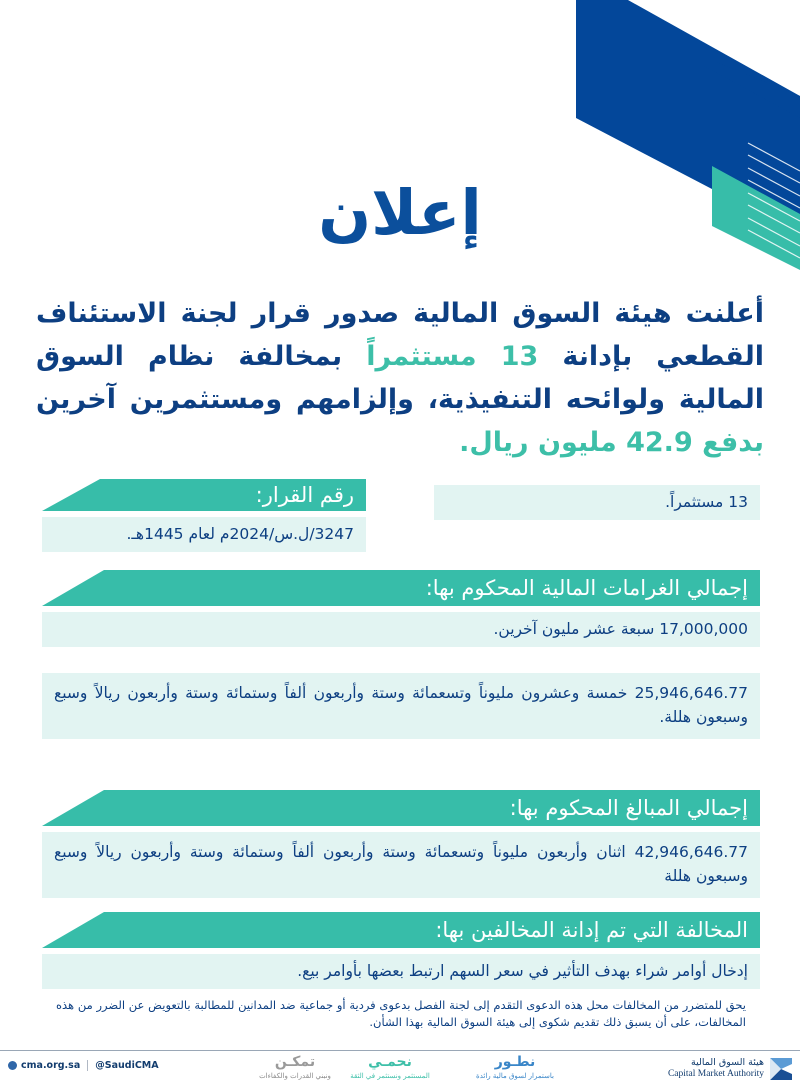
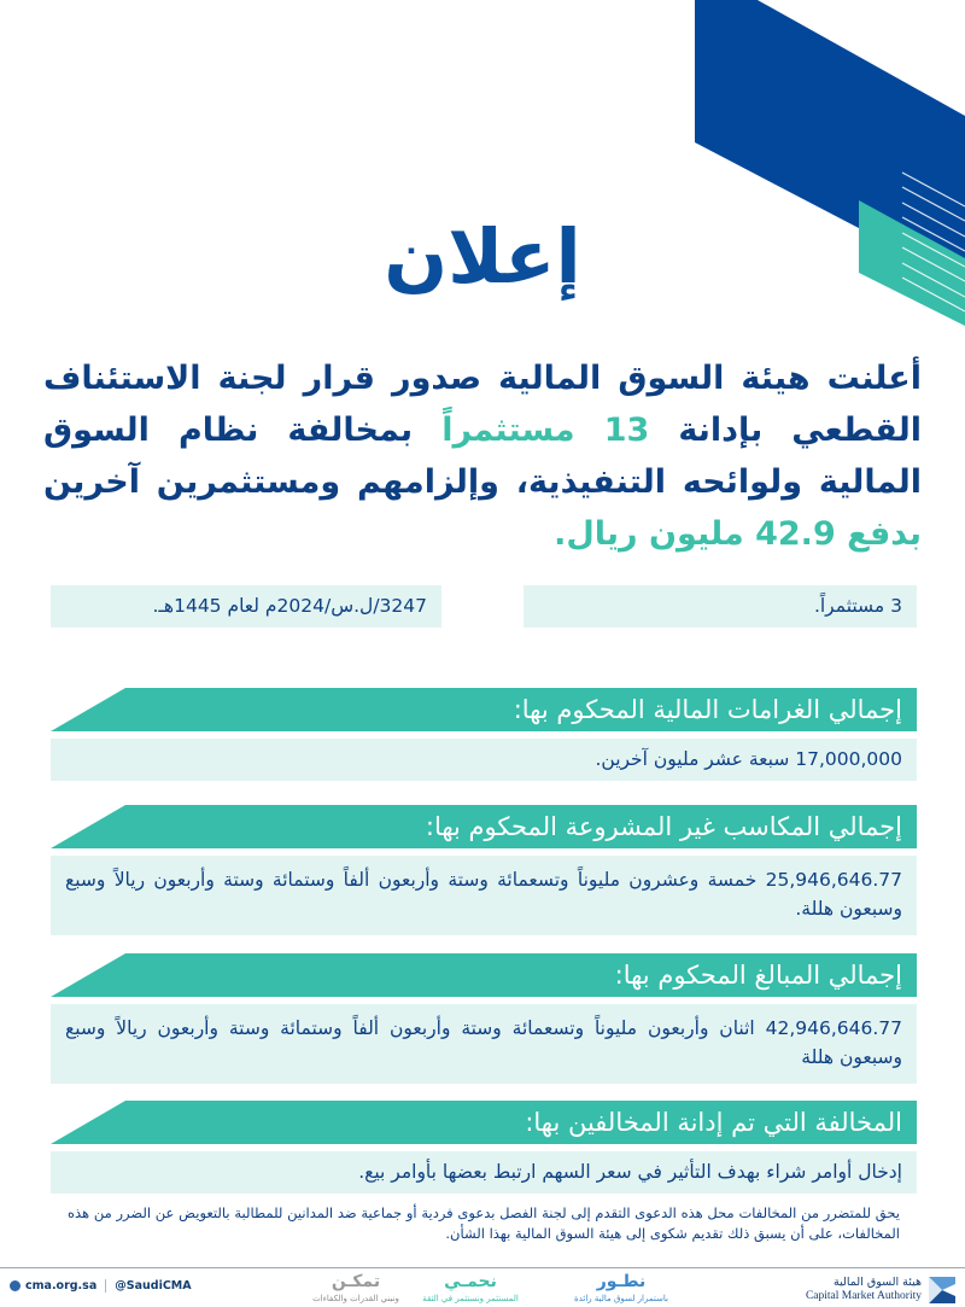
  إعلان
  أعلنت هيئة السوق المالية صدور قرار لجنة الاستئناف القطعي بإدانة 13 مستثمراً بمخالفة نظام السوق المالية ولوائحه التنفيذية، وإلزامهم ومستثمرين آخرين بدفع 42.9 مليون ريال.
- 13 مستثمراً.
+ 3 مستثمراً.
- رقم القرار:
  3247/ل.س/2024م لعام 1445هـ.
  إجمالي الغرامات المالية المحكوم بها:
  17,000,000 سبعة عشر مليون آخرين.
+ إجمالي المكاسب غير المشروعة المحكوم بها:
  25,946,646.77 خمسة وعشرون مليوناً وتسعمائة وستة وأربعون ألفاً وستمائة وستة وأربعون ريالاً وسبع وسبعون هللة.
  إجمالي المبالغ المحكوم بها:
  42,946,646.77 اثنان وأربعون مليوناً وتسعمائة وستة وأربعون ألفاً وستمائة وستة وأربعون ريالاً وسبع وسبعون هللة
  المخالفة التي تم إدانة المخالفين بها:
  إدخال أوامر شراء بهدف التأثير في سعر السهم ارتبط بعضها بأوامر بيع.
  يحق للمتضرر من المخالفات محل هذه الدعوى التقدم إلى لجنة الفصل بدعوى فردية أو جماعية ضد المدانين للمطالبة بالتعويض عن الضرر من هذه المخالفات، على أن يسبق ذلك تقديم شكوى إلى هيئة السوق المالية بهذا الشأن.
  cma.org.sa
  @SaudiCMA
  تمكـن
  ونبني القدرات والكفاءات
  نحمـي
  المستثمر ونستثمر في الثقة
  نطـور
  باستمرار لسوق مالية رائدة
  هيئة السوق المالية
  Capital Market Authority
